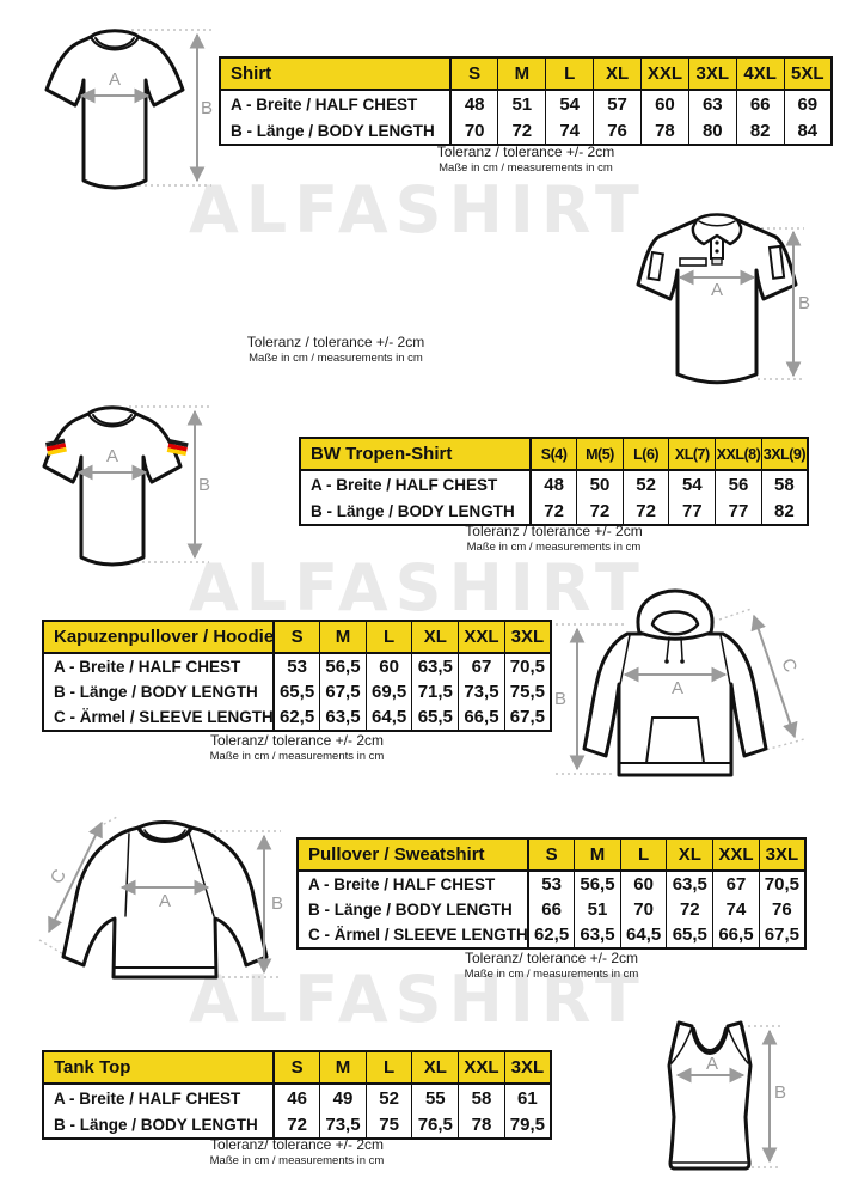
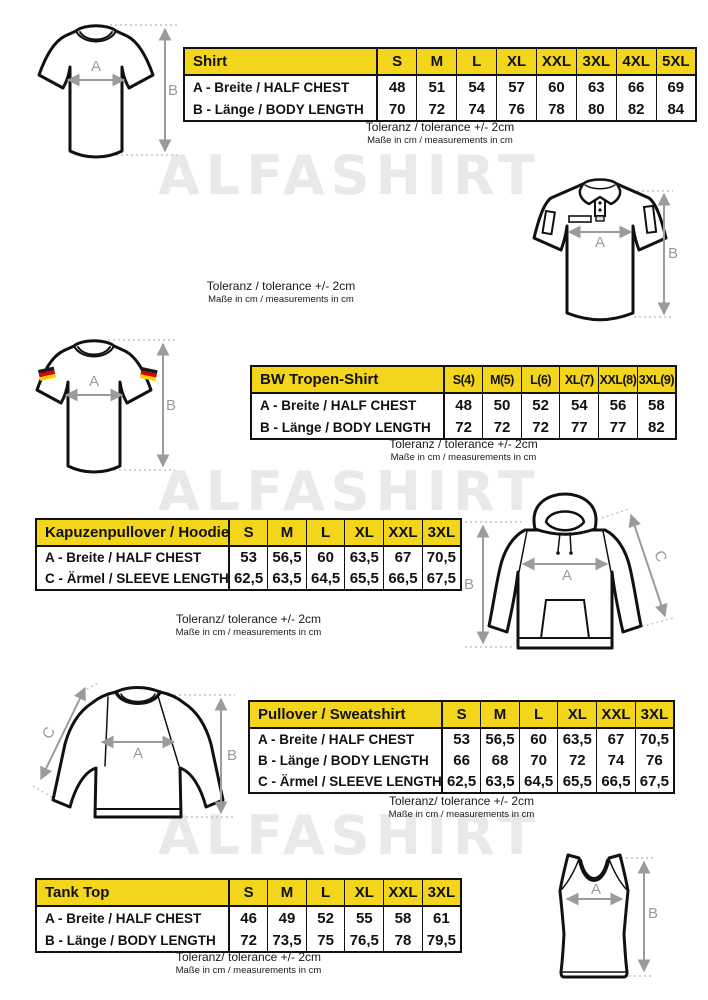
  ALFASHIRT
  ALFASHIRT
  ALFASHIRT
  A
  B
  A
  B
  A
  B
  A
  B
  A
  B
  A
  B
  Shirt	S	M	L	XL	XXL	3XL	4XL	5XL
  A - Breite / HALF CHEST	48	51	54	57	60	63	66	69
  B - Länge / BODY LENGTH	70	72	74	76	78	80	82	84
  BW Tropen-Shirt	S(4)	M(5)	L(6)	XL(7)	XXL(8)	3XL(9)
  A - Breite / HALF CHEST	48	50	52	54	56	58
  B - Länge / BODY LENGTH	72	72	72	77	77	82
  Kapuzenpullover / Hoodie	S	M	L	XL	XXL	3XL
  A - Breite / HALF CHEST	53	56,5	60	63,5	67	70,5
- B - Länge / BODY LENGTH	65,5	67,5	69,5	71,5	73,5	75,5
  C - Ärmel / SLEEVE LENGTH	62,5	63,5	64,5	65,5	66,5	67,5
  Pullover / Sweatshirt	S	M	L	XL	XXL	3XL
  A - Breite / HALF CHEST	53	56,5	60	63,5	67	70,5
- B - Länge / BODY LENGTH	66	51	70	72	74	76
+ B - Länge / BODY LENGTH	66	68	70	72	74	76
  C - Ärmel / SLEEVE LENGTH	62,5	63,5	64,5	65,5	66,5	67,5
  Tank Top	S	M	L	XL	XXL	3XL
  A - Breite / HALF CHEST	46	49	52	55	58	61
  B - Länge / BODY LENGTH	72	73,5	75	76,5	78	79,5
  Toleranz / tolerance +/- 2cm
  Maße in cm / measurements in cm
  Toleranz / tolerance +/- 2cm
  Maße in cm / measurements in cm
  Toleranz / tolerance +/- 2cm
  Maße in cm / measurements in cm
  Toleranz/ tolerance +/- 2cm
  Maße in cm / measurements in cm
  Toleranz/ tolerance +/- 2cm
  Maße in cm / measurements in cm
  Toleranz/ tolerance +/- 2cm
  Maße in cm / measurements in cm
